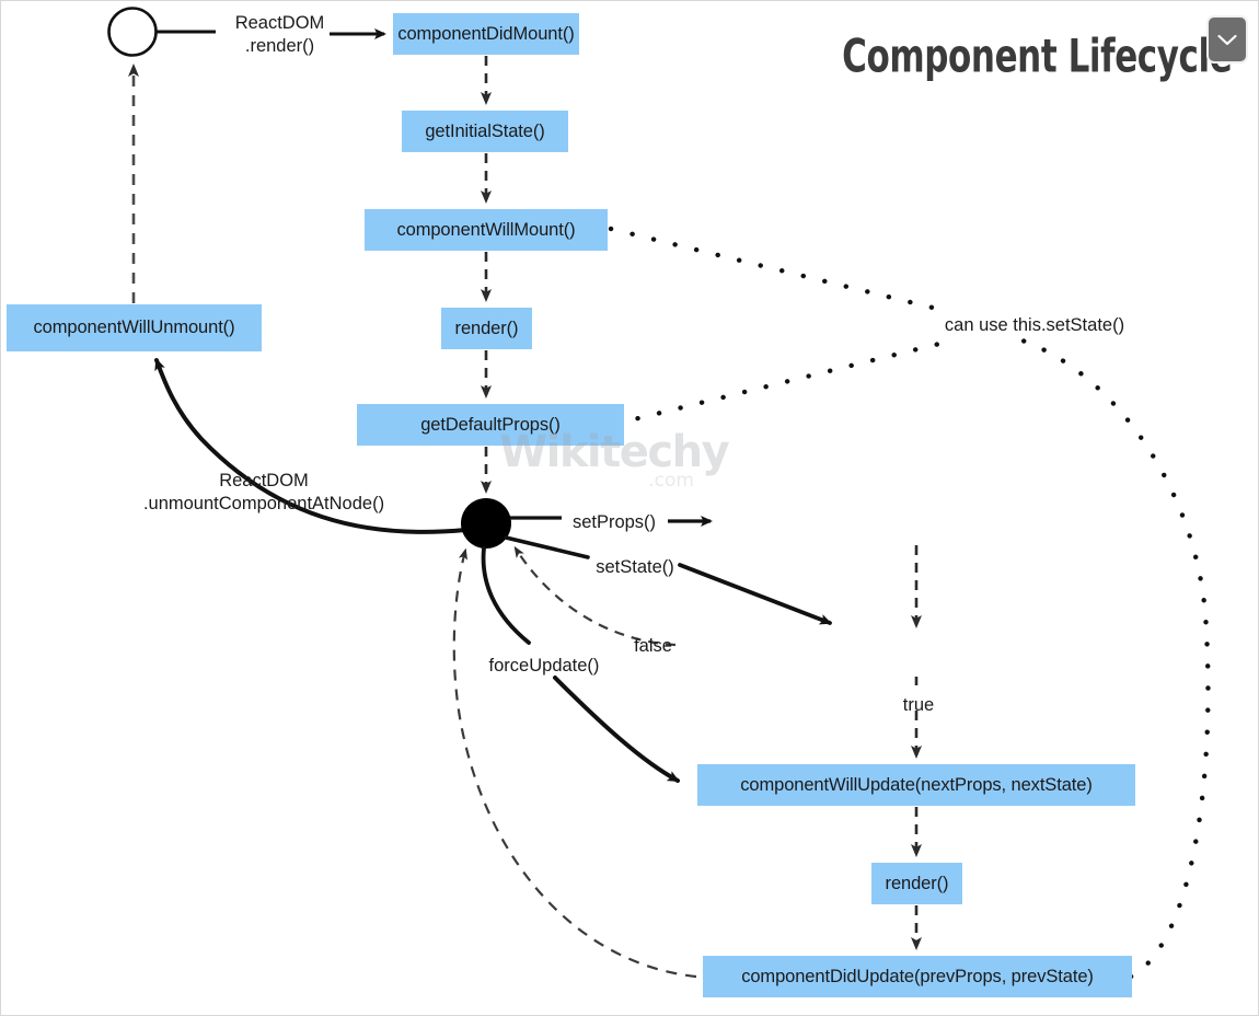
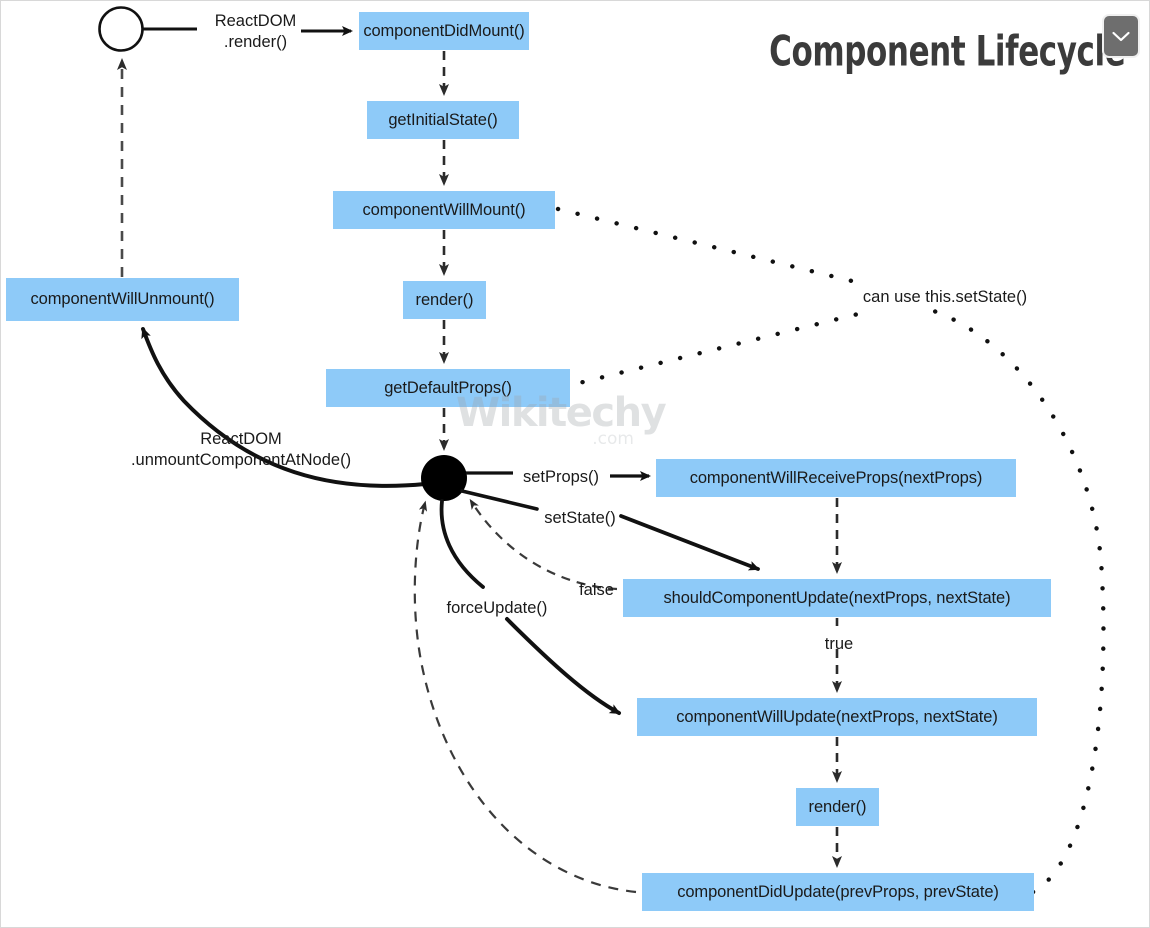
  componentDidMount()
  getInitialState()
  componentWillMount()
  render()
  getDefaultProps()
  componentWillUnmount()
+ componentWillReceiveProps(nextProps)
+ shouldComponentUpdate(nextProps, nextState)
  componentWillUpdate(nextProps, nextState)
  render()
  componentDidUpdate(prevProps, prevState)
  ReactDOM
  .render()
  ReactDOM
  .unmountComponentAtNode()
  setProps()
  setState()
  forceUpdate()
  false
  true
  can use this.setState()
  Wikitechy
  .com
  Component Lifecycl
